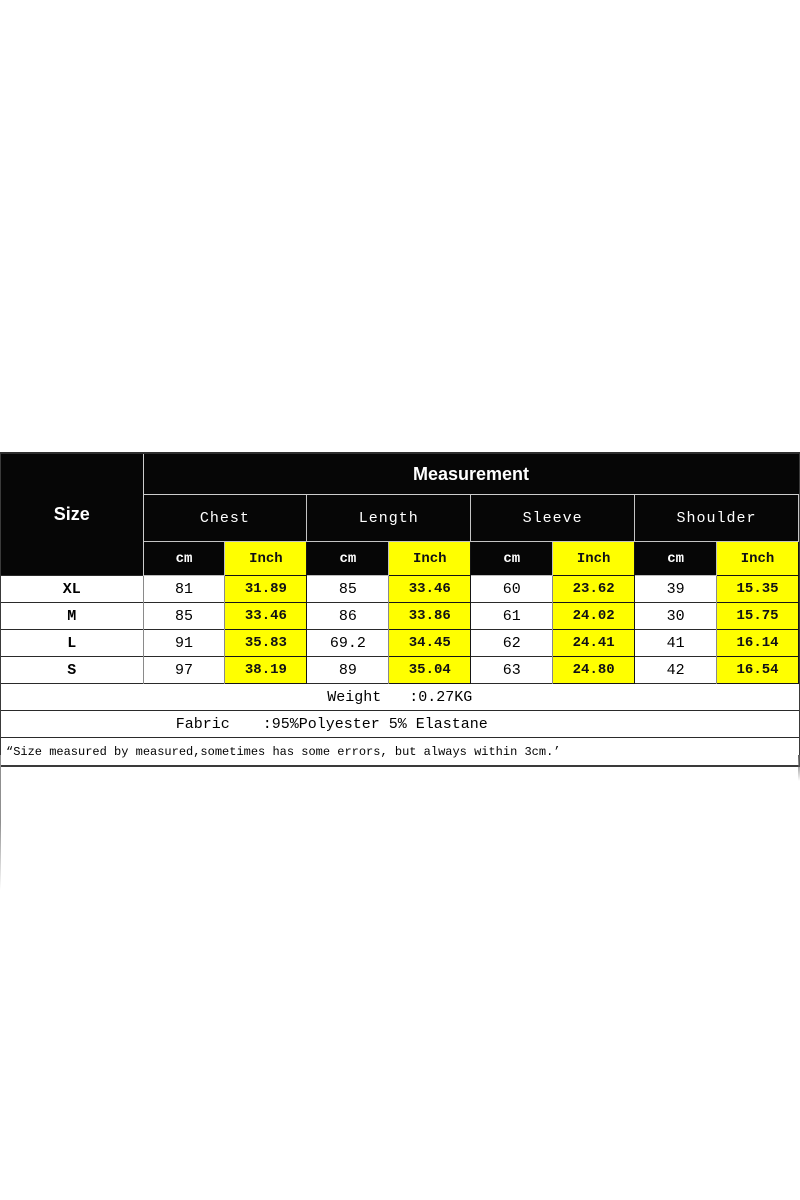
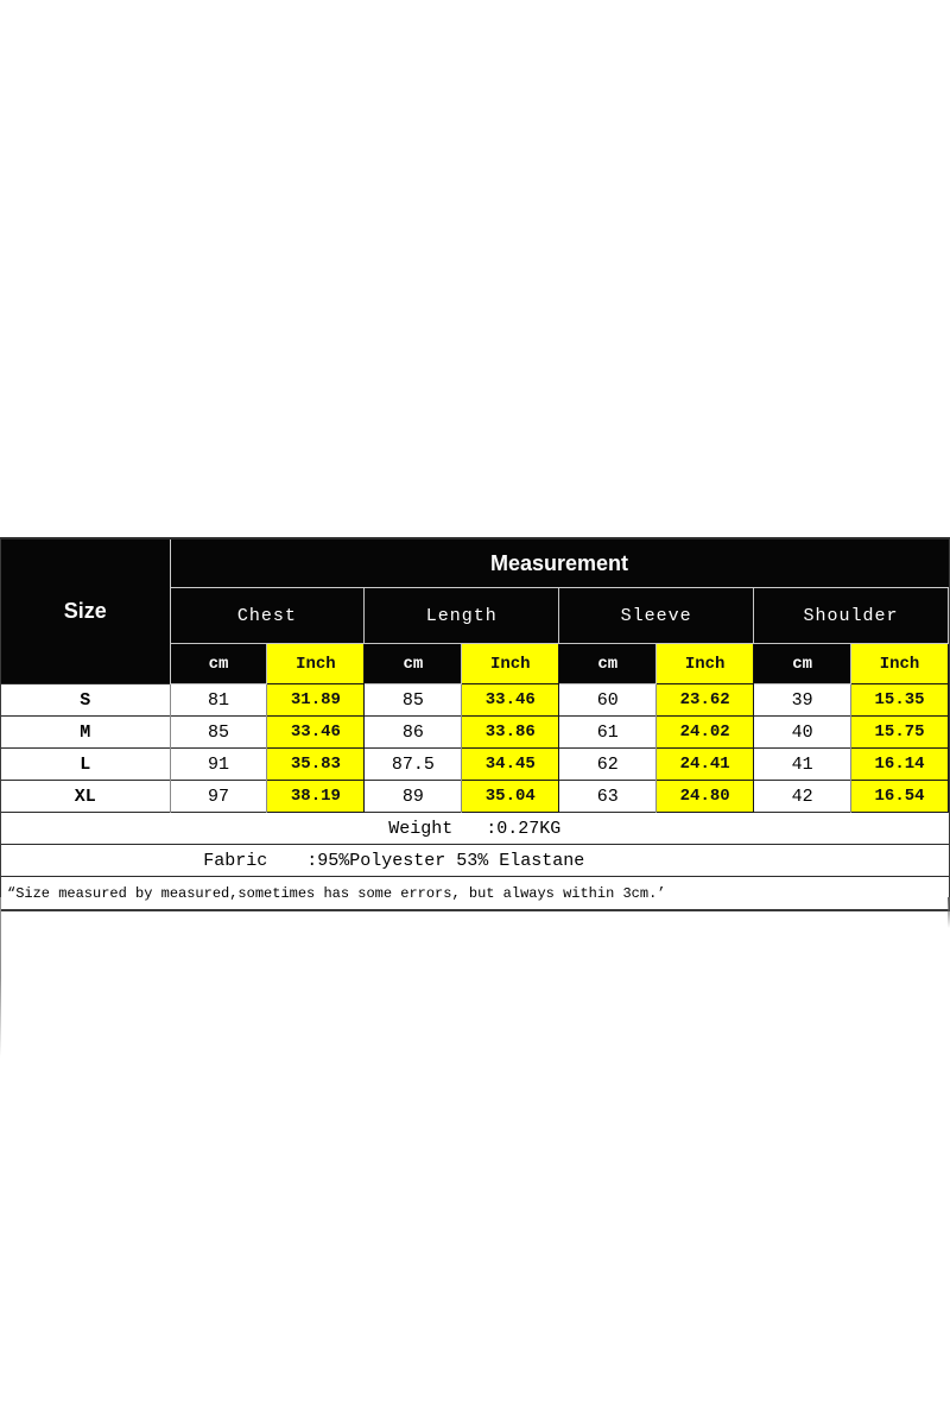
  Size	Measurement
  Chest	Length	Sleeve	Shoulder
  cm	Inch	cm	Inch	cm	Inch	cm	Inch
- XL	81	31.89	85	33.46	60	23.62	39	15.35
+ S	81	31.89	85	33.46	60	23.62	39	15.35
- M	85	33.46	86	33.86	61	24.02	30	15.75
+ M	85	33.46	86	33.86	61	24.02	40	15.75
- L	91	35.83	69.2	34.45	62	24.41	41	16.14
+ L	91	35.83	87.5	34.45	62	24.41	41	16.14
- S	97	38.19	89	35.04	63	24.80	42	16.54
+ XL	97	38.19	89	35.04	63	24.80	42	16.54
  Weight :0.27KG
- Fabric :95%Polyester 5% Elastane
+ Fabric :95%Polyester 53% Elastane
  “Size measured by measured,sometimes has some errors, but always within 3cm.’
